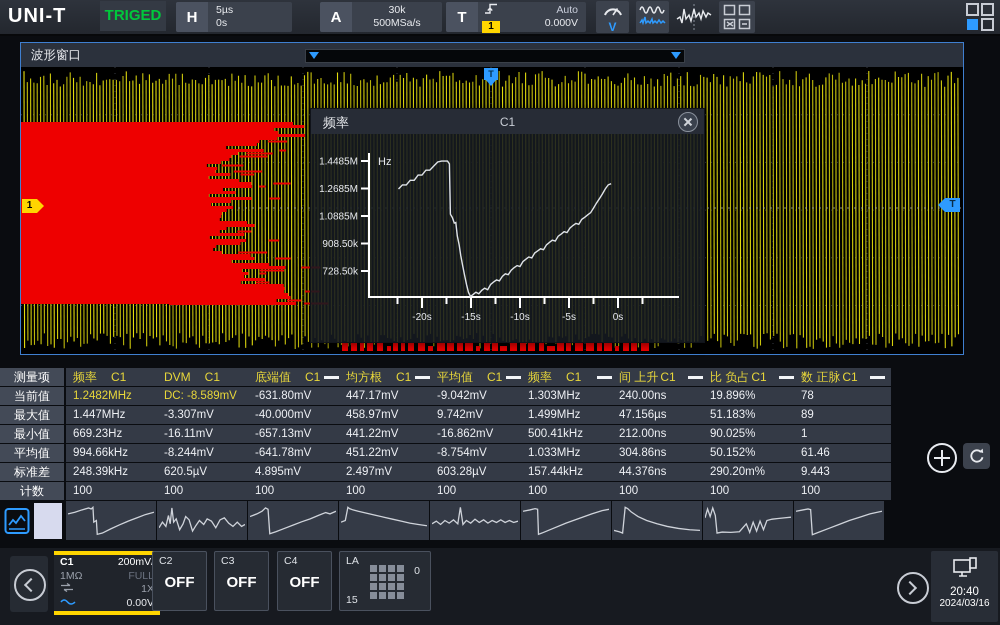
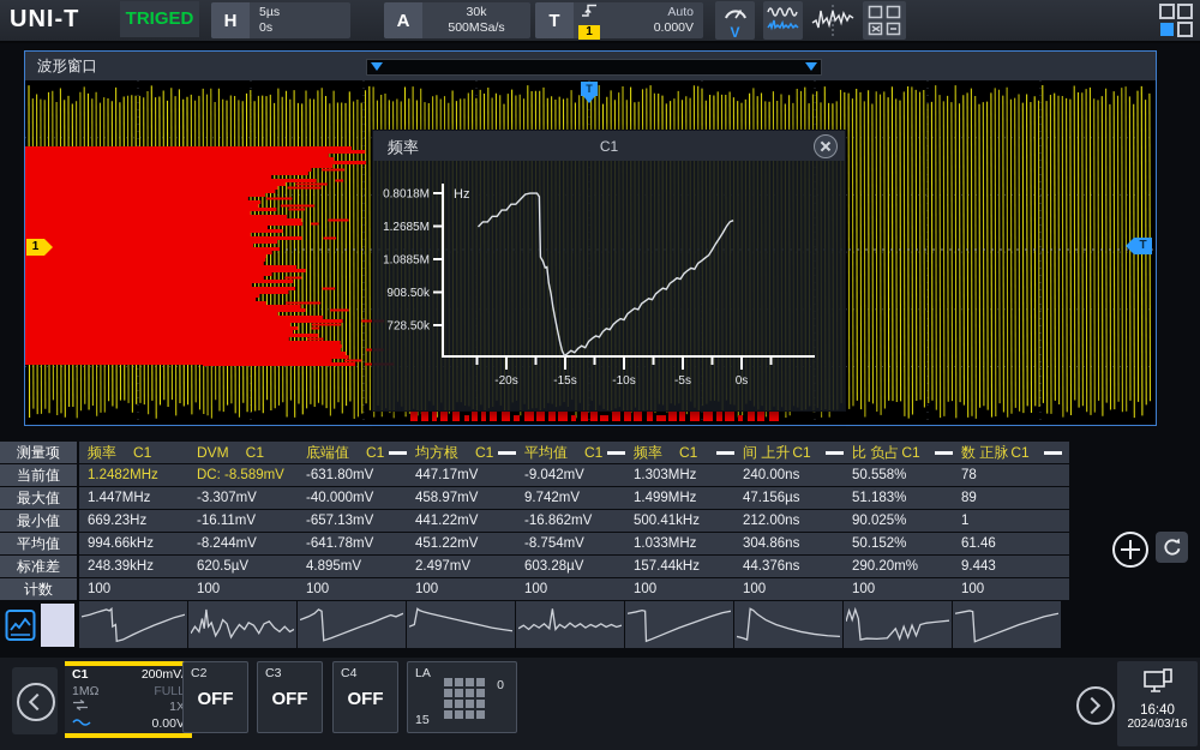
  UNI-T
  TRIGED
  H
  5µs
  0s
  A
  30k
  500MSa/s
  T
  1
  Auto
  0.000V
  V
  波形窗口
  T
  1
  T
  频率
  C1
- 1.4485M
+ 0.8018M
  1.2685M
  1.0885M
  908.50k
  728.50k
  Hz
  -20s
  -15s
  -10s
  -5s
  0s
  测量项
  当前值
  最大值
  最小值
  平均值
  标准差
  计数
  频率 C1
  1.2482MHz
  1.447MHz
  669.23Hz
  994.66kHz
  248.39kHz
  100
  DVM C1
  DC: -8.589mV
  -3.307mV
  -16.11mV
  -8.244mV
  620.5µV
  100
  底端值 C1
  -631.80mV
  -40.000mV
  -657.13mV
  -641.78mV
  4.895mV
  100
  均方根 C1
  447.17mV
  458.97mV
  441.22mV
  451.22mV
  2.497mV
  100
  平均值 C1
  -9.042mV
  9.742mV
  -16.862mV
  -8.754mV
  603.28µV
  100
  频率 C1
  1.303MHz
  1.499MHz
  500.41kHz
  1.033MHz
  157.44kHz
  100
  间 上升 C1
  240.00ns
  47.156µs
  212.00ns
  304.86ns
  44.376ns
  100
  比 负占 C1
- 19.896%
+ 50.558%
  51.183%
  90.025%
  50.152%
  290.20m%
  100
  数 正脉 C1
  78
  89
  1
  61.46
  9.443
  100
  C1
  200mV
  1MΩ
  FUL
  1X
  0.00V
  C2
  OFF
  C3
  OFF
  C4
  OFF
  LA
  0
  15
- 20:40
+ 16:40
  2024/03/16
